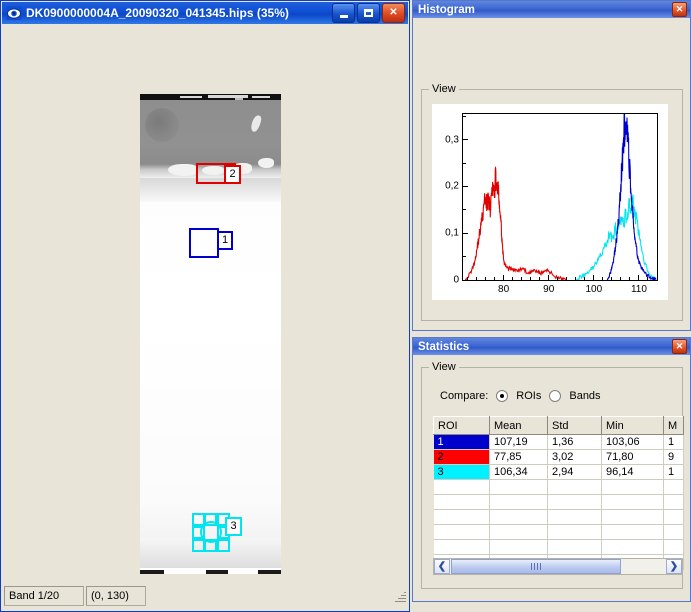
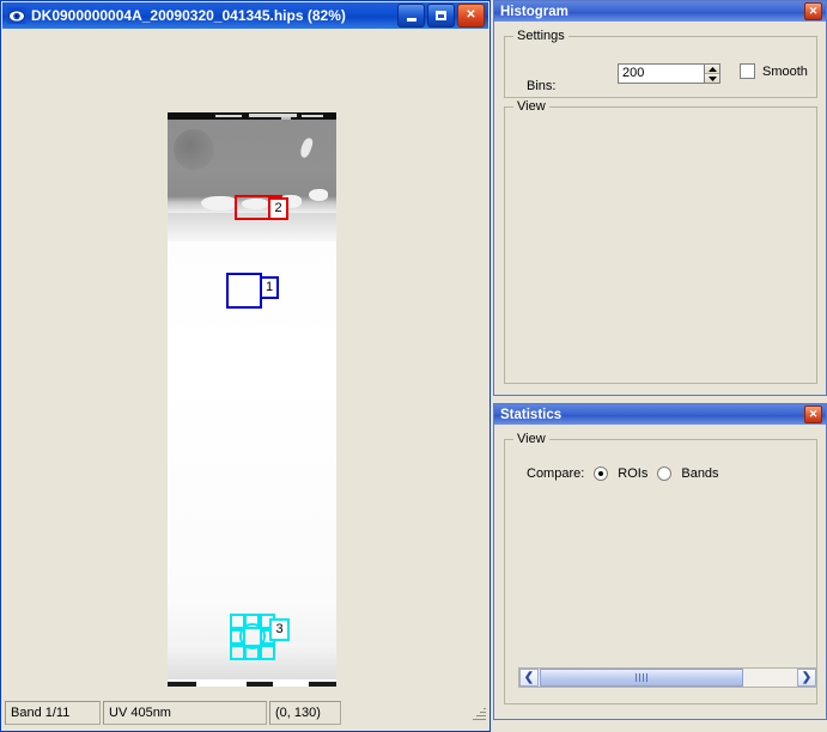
- DK0900000004A_20090320_041345.hips (35%)
+ DK0900000004A_20090320_041345.hips (82%)
  ✕
  2
  1
  3
- Band 1/20
+ Band 1/11
+ UV 405nm
  (0, 130)
  Histogram
  ✕
+ Settings
+ Bins:
+ 200
+ Smooth
  View
- 0
- 0,1
- 0,2
- 0,3
- 80
- 90
- 100
- 110
  Statistics
  ✕
  View
  Compare:
  ROIs
  Bands
- ROI	Mean	Std	Min	M
- 1	107,19	1,36	103,06	1
- 2	77,85	3,02	71,80	9
- 3	106,34	2,94	96,14	1
  ❮
  ❯
